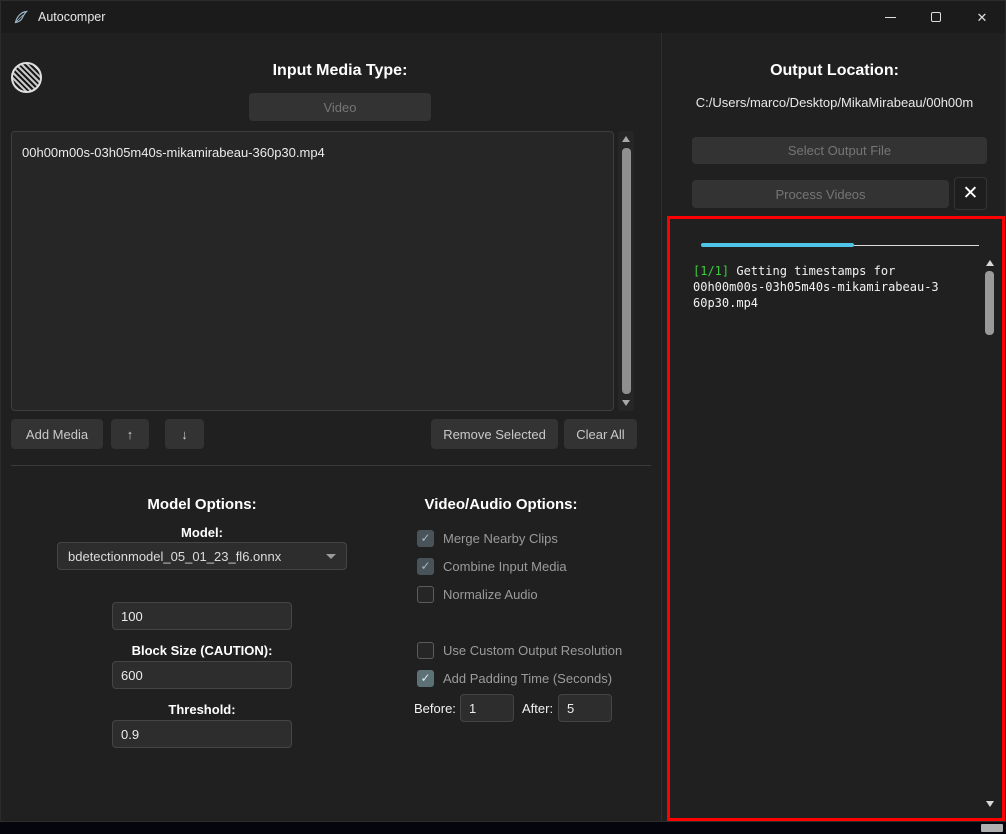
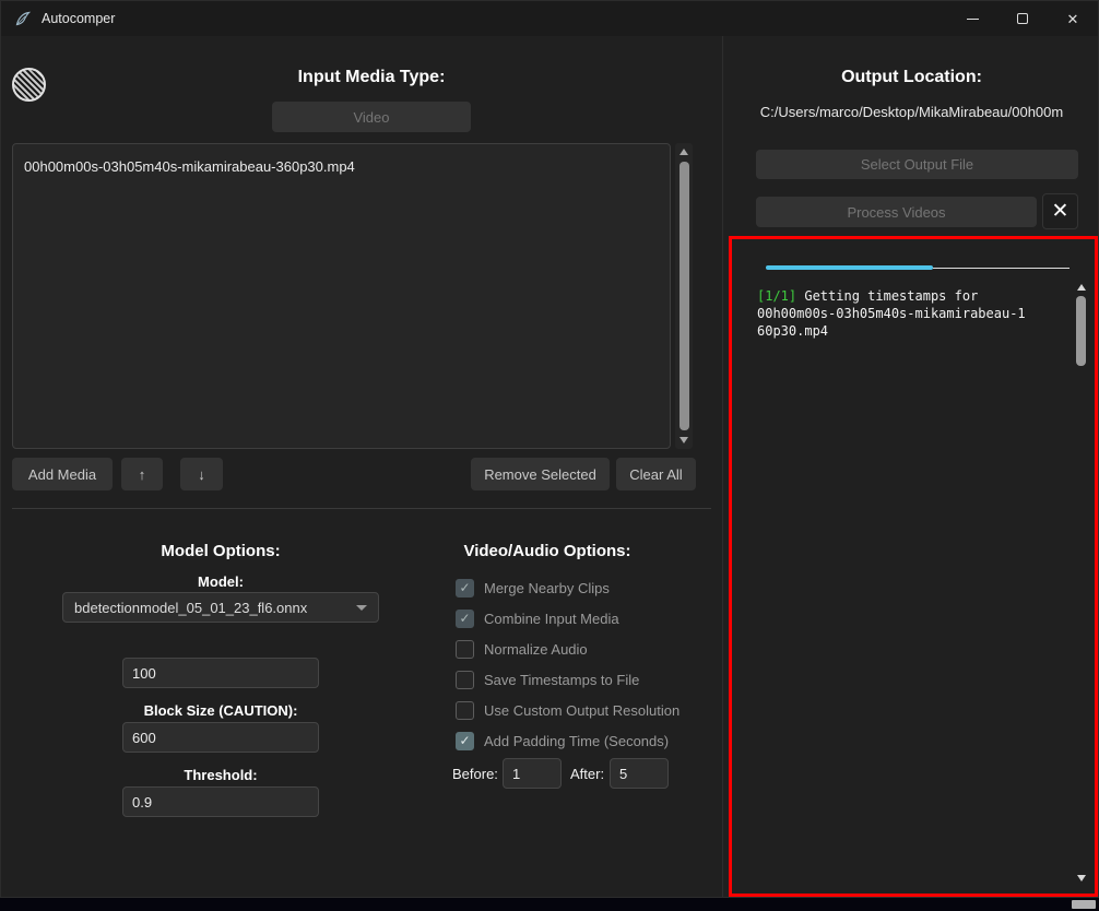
  Autocomper
  ✕
  Input Media Type:
  Video
  00h00m00s-03h05m40s-mikamirabeau-360p30.mp4
  Add Media
  ↑
  ↓
  Remove Selected
  Clear All
  Model Options:
  Model:
  bdetectionmodel_05_01_23_fl6.onnx
  100
  Block Size (CAUTION):
  600
  Threshold:
  0.9
  Video/Audio Options:
  Merge Nearby Clips
  Combine Input Media
  Normalize Audio
+ Save Timestamps to File
  Use Custom Output Resolution
  Add Padding Time (Seconds)
  Before:
  1
  After:
  5
  Output Location:
  C:/Users/marco/Desktop/MikaMirabeau/00h00m
  Select Output File
  Process Videos
  ✕
  [1/1] Getting timestamps for
- 00h00m00s-03h05m40s-mikamirabeau-3
+ 00h00m00s-03h05m40s-mikamirabeau-1
  60p30.mp4
